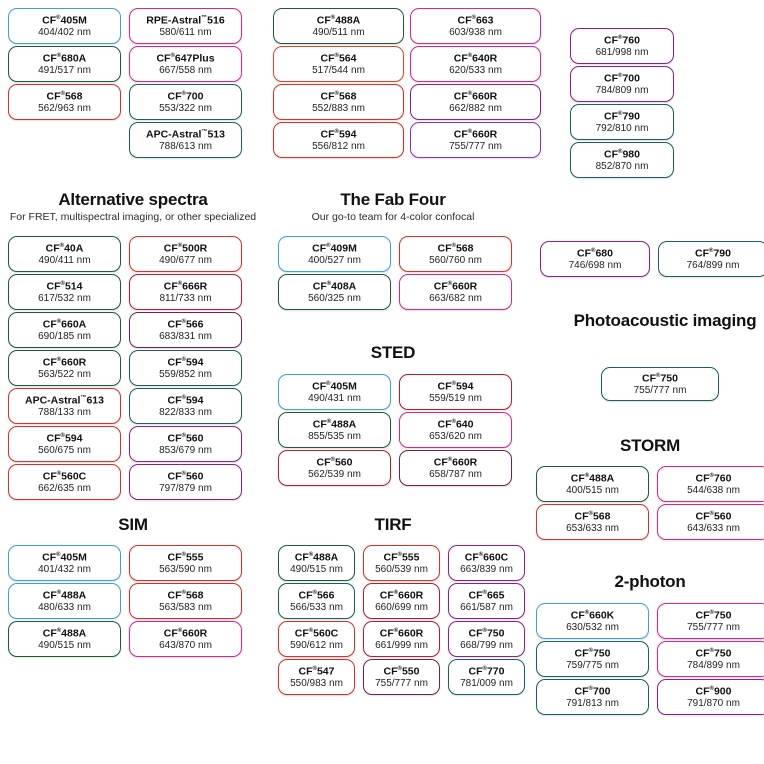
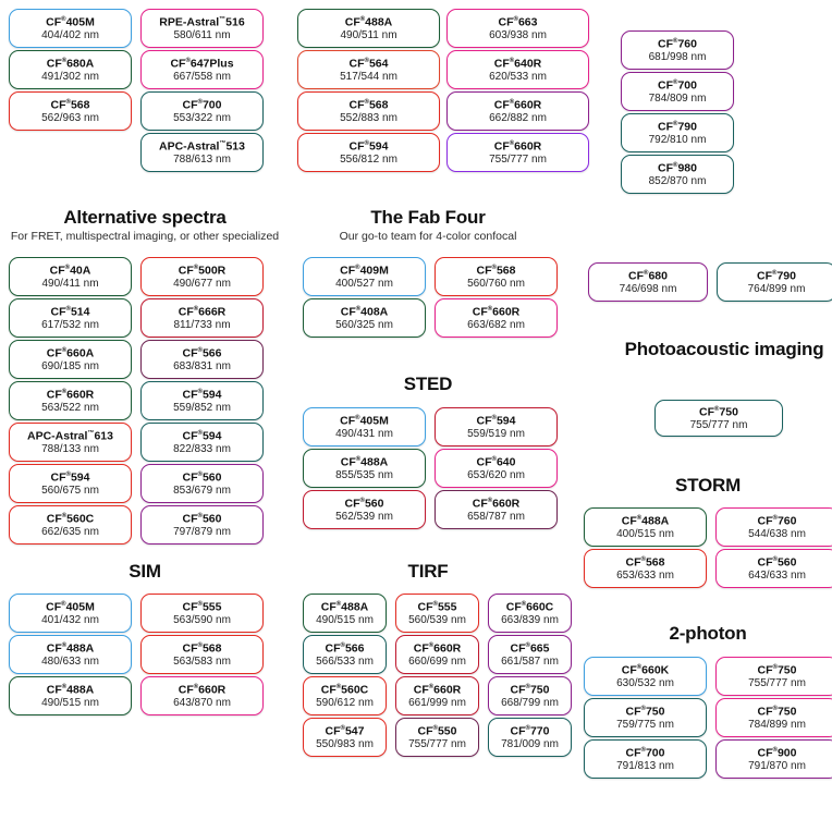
  Alternative spectra
  For FRET, multispectral imaging, or other specialized
  The Fab Four
  Our go-to team for 4-color confocal
  STED
  SIM
  TIRF
  Photoacoustic imaging
  STORM
  2-photon
  CF 405M
  404/402 nm
  RPE-Astral 516
  580/611 nm
  CF 680A
- 491/517 nm
+ 491/302 nm
  CF 647Plus
  667/558 nm
  CF 568
  562/963 nm
  CF 700
  553/322 nm
  APC-Astral 513
  788/613 nm
  CF 488A
  490/511 nm
  CF 663
  603/938 nm
  CF 564
  517/544 nm
  CF 640R
  620/533 nm
  CF 568
  552/883 nm
  CF 660R
  662/882 nm
  CF 594
  556/812 nm
  CF 660R
  755/777 nm
  CF 760
  681/998 nm
  CF 700
  784/809 nm
  CF 790
  792/810 nm
  CF 980
  852/870 nm
  CF 40A
  490/411 nm
  CF 500R
  490/677 nm
  CF 514
  617/532 nm
  CF 666R
  811/733 nm
  CF 660A
  690/185 nm
  CF 566
  683/831 nm
  CF 660R
  563/522 nm
  CF 594
  559/852 nm
  APC-Astral 613
  788/133 nm
  CF 594
  822/833 nm
  CF 594
  560/675 nm
  CF 560
  853/679 nm
  CF 560C
  662/635 nm
  CF 560
  797/879 nm
  CF 409M
  400/527 nm
  CF 568
  560/760 nm
  CF 408A
  560/325 nm
  CF 660R
  663/682 nm
  CF 405M
  490/431 nm
  CF 594
  559/519 nm
  CF 488A
  855/535 nm
  CF 640
  653/620 nm
  CF 560
  562/539 nm
  CF 660R
  658/787 nm
  CF 405M
  401/432 nm
  CF 555
  563/590 nm
  CF 488A
  480/633 nm
  CF 568
  563/583 nm
  CF 488A
  490/515 nm
  CF 660R
  643/870 nm
  CF 488A
  490/515 nm
  CF 555
  560/539 nm
  CF 660C
  663/839 nm
  CF 566
  566/533 nm
  CF 660R
  660/699 nm
  CF 665
  661/587 nm
  CF 560C
  590/612 nm
  CF 660R
  661/999 nm
  CF 750
  668/799 nm
  CF 547
  550/983 nm
  CF 550
  755/777 nm
  CF 770
  781/009 nm
  CF 680
  746/698 nm
  CF 790
  764/899 nm
  CF 750
  755/777 nm
  CF 488A
  400/515 nm
  CF 760
  544/638 nm
  CF 568
  653/633 nm
  CF 560
  643/633 nm
  CF 660K
  630/532 nm
  CF 750
  755/777 nm
  CF 750
  759/775 nm
  CF 750
  784/899 nm
  CF 700
  791/813 nm
  CF 900
  791/870 nm
